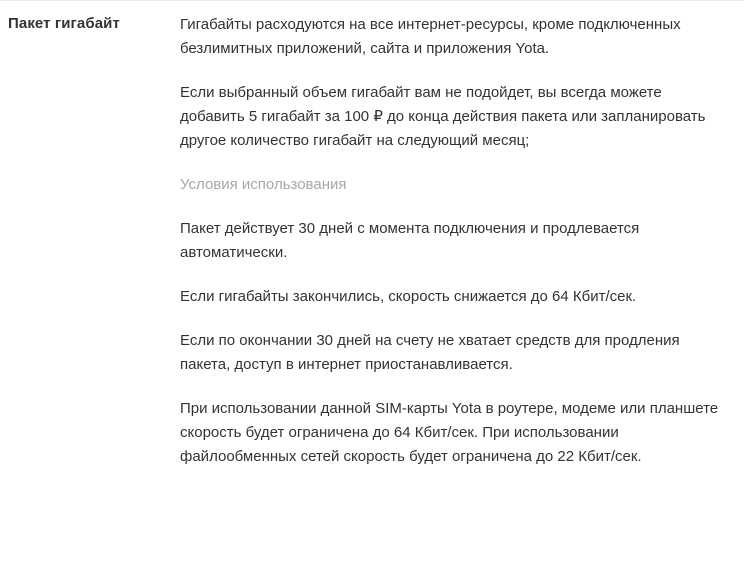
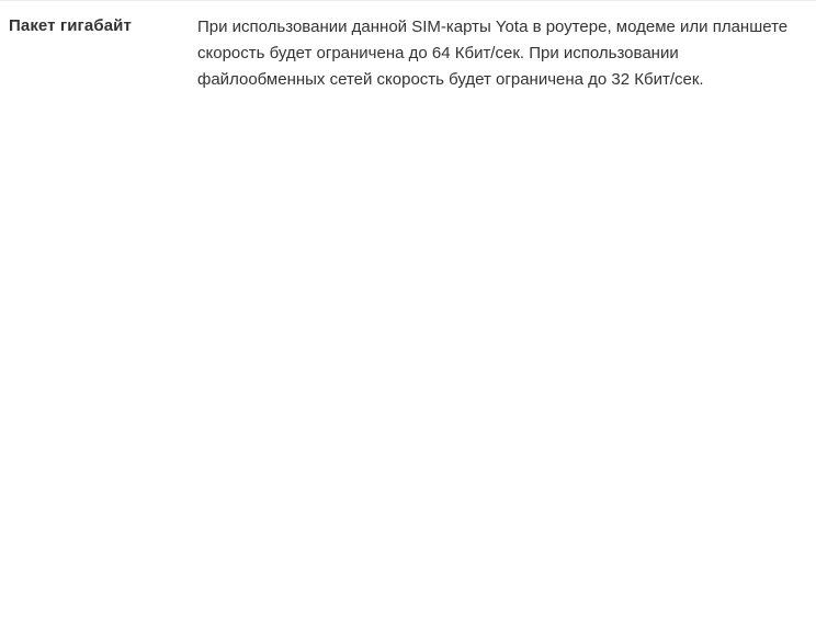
  Пакет гигабайт
- Гигабайты расходуются на все интернет-ресурсы, кроме подключенных безлимитных приложений, сайта и приложения Yota.
- Если выбранный объем гигабайт вам не подойдет, вы всегда можете добавить 5 гигабайт за 100 ₽ до конца действия пакета или запланировать другое количество гигабайт на следующий месяц;
- Условия использования
- Пакет действует 30 дней с момента подключения и продлевается автоматически.
- Если гигабайты закончились, скорость снижается до 64 Кбит/сек.
- Если по окончании 30 дней на счету не хватает средств для продления пакета, доступ в интернет приостанавливается.
- При использовании данной SIM-карты Yota в роутере, модеме или планшете скорость будет ограничена до 64 Кбит/сек. При использовании файлообменных сетей скорость будет ограничена до 22 Кбит/сек.
+ При использовании данной SIM-карты Yota в роутере, модеме или планшете скорость будет ограничена до 64 Кбит/сек. При использовании файлообменных сетей скорость будет ограничена до 32 Кбит/сек.
